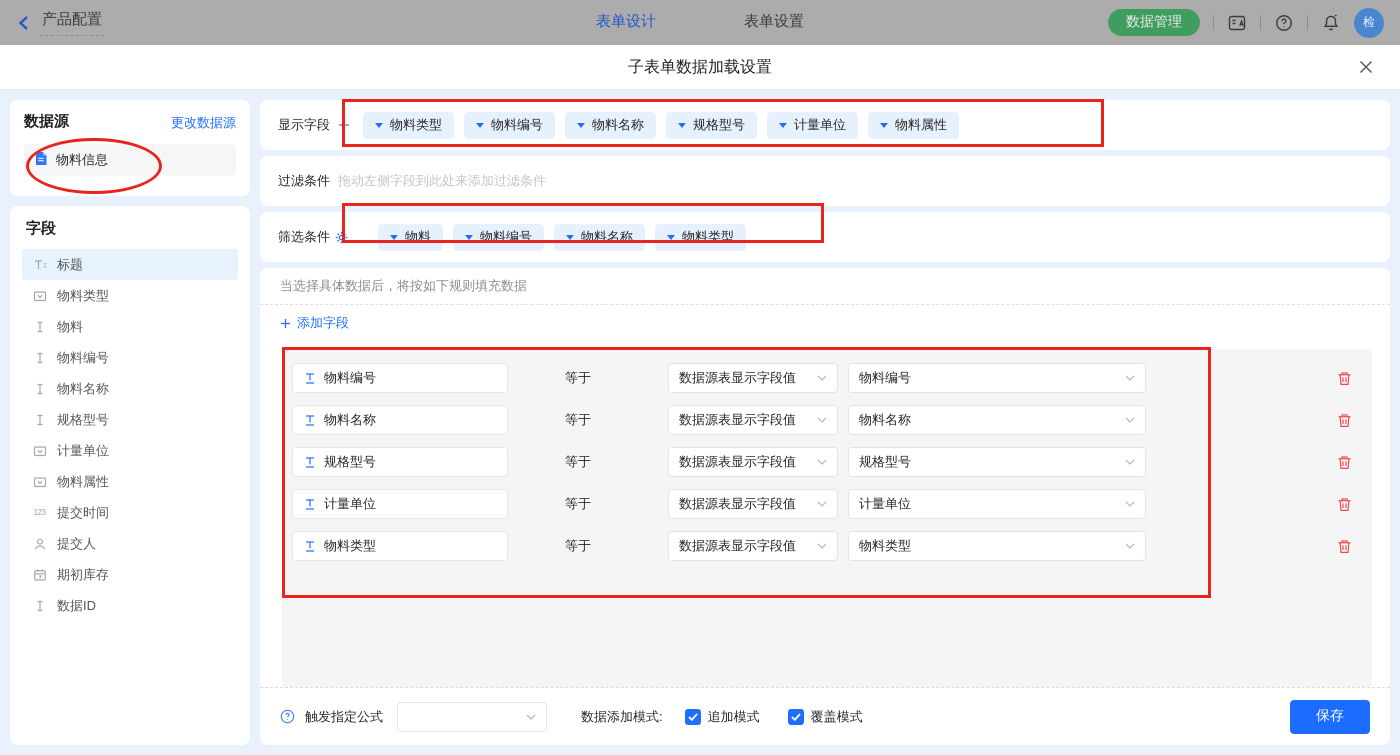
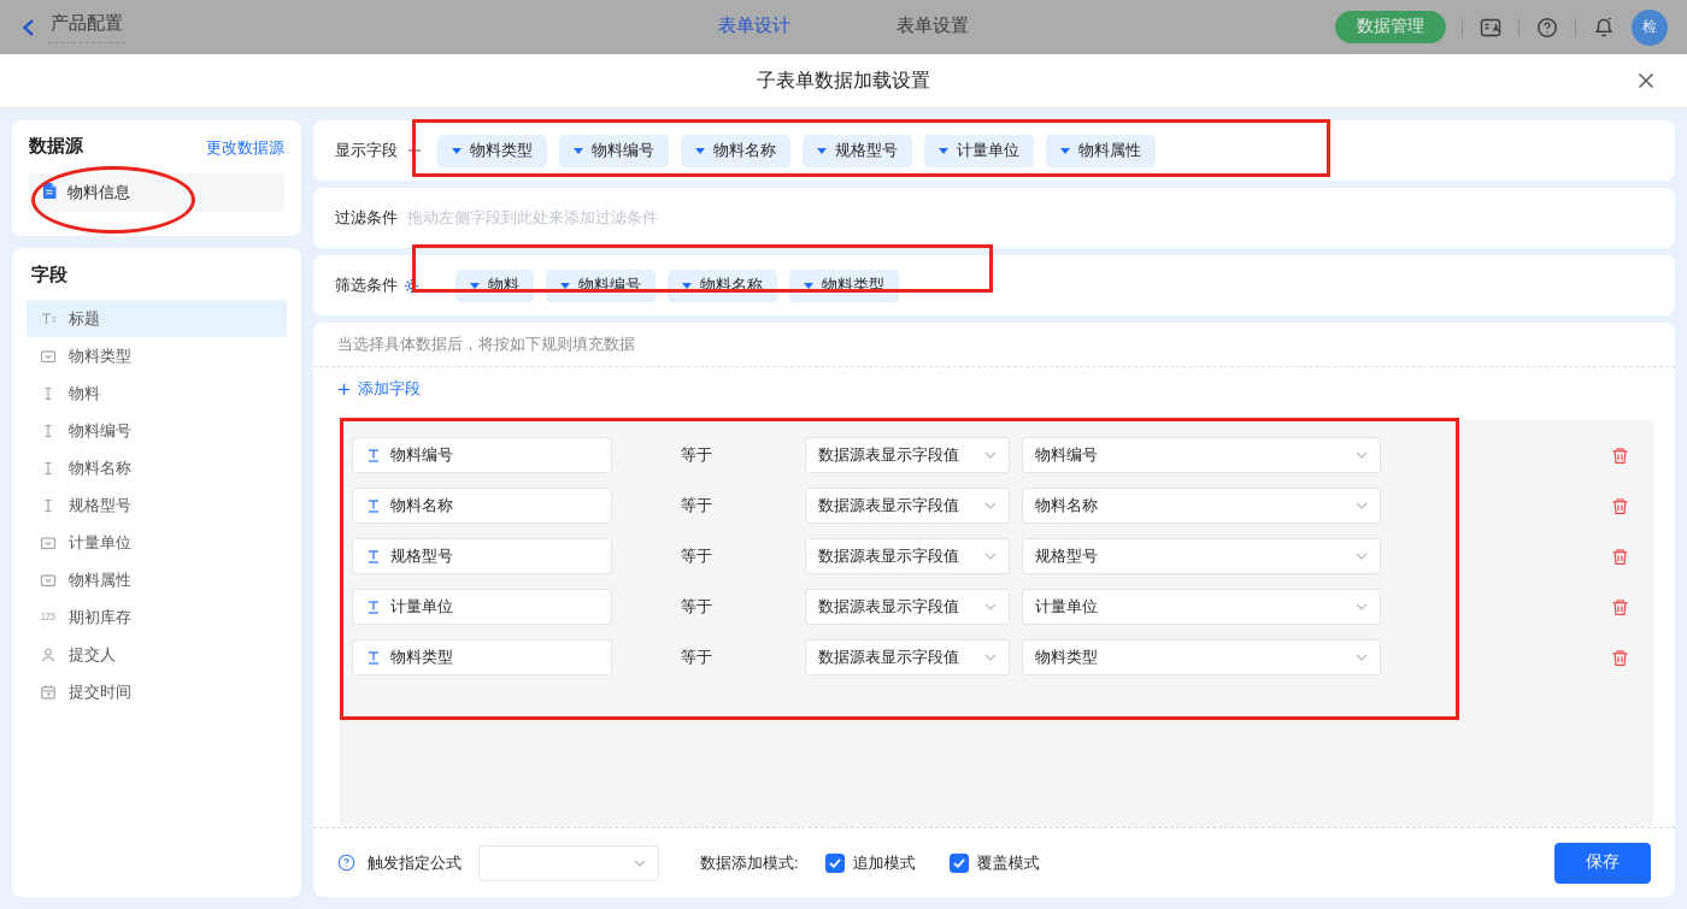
  产品配置
  表单设计
  表单设置
  数据管理
  检
  子表单数据加载设置
  数据源
  更改数据源
  物料信息
  字段
  标题
  物料类型
  物料
  物料编号
  物料名称
  规格型号
  计量单位
  物料属性
  123
- 提交时间
+ 期初库存
  提交人
- 期初库存
+ 提交时间
- 数据ID
  显示字段
  物料类型
  物料编号
  物料名称
  规格型号
  计量单位
  物料属性
  过滤条件
  拖动左侧字段到此处来添加过滤条件
  筛选条件
  物料
  物料编号
  物料名称
  物料类型
  当选择具体数据后，将按如下规则填充数据
  添加字段
  物料编号
  等于
  数据源表显示字段值
  物料编号
  物料名称
  等于
  数据源表显示字段值
  物料名称
  规格型号
  等于
  数据源表显示字段值
  规格型号
  计量单位
  等于
  数据源表显示字段值
  计量单位
  物料类型
  等于
  数据源表显示字段值
  物料类型
  触发指定公式
  数据添加模式:
  追加模式
  覆盖模式
  保存
